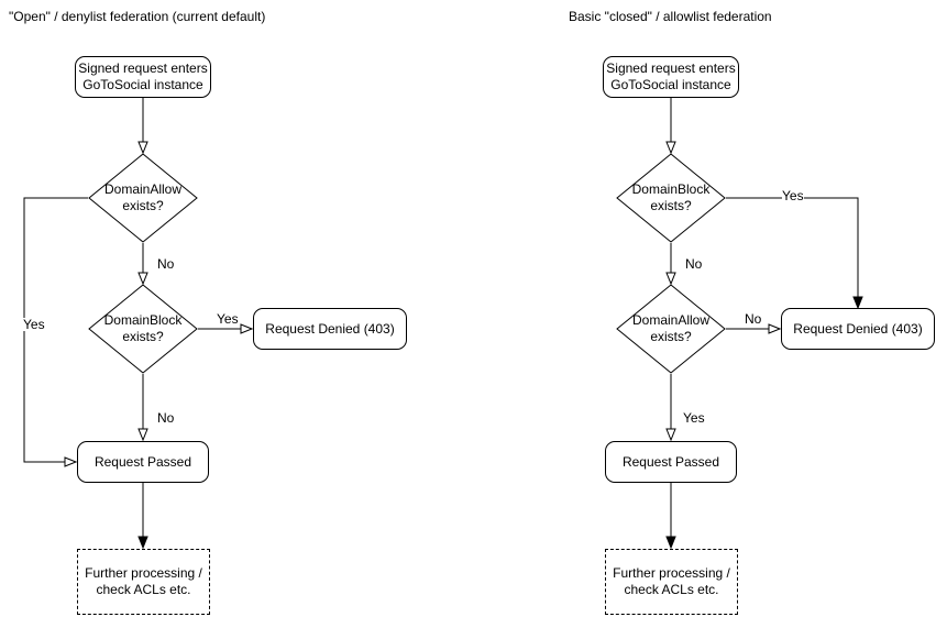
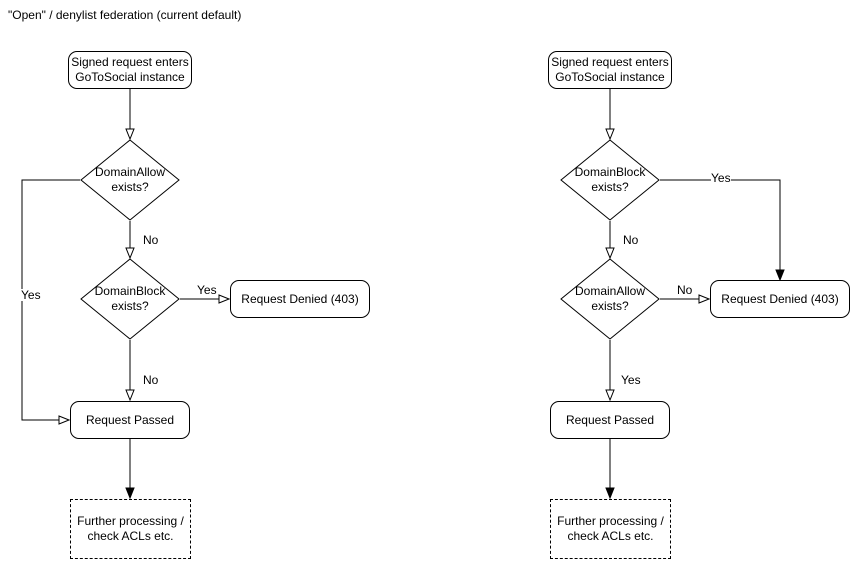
  "Open" / denylist federation (current default)
  Signed request enters
  GoToSocial instance
  DomainAllow
  exists?
  DomainBlock
  exists?
  Request Denied (403)
  Request Passed
  Further processing /
  check ACLs etc.
  Yes
  No
  Yes
  No
- Basic "closed" / allowlist federation
  Signed request enters
  GoToSocial instance
  DomainBlock
  exists?
  DomainAllow
  exists?
  Request Denied (403)
  Request Passed
  Further processing /
  check ACLs etc.
  Yes
  No
  No
  Yes
